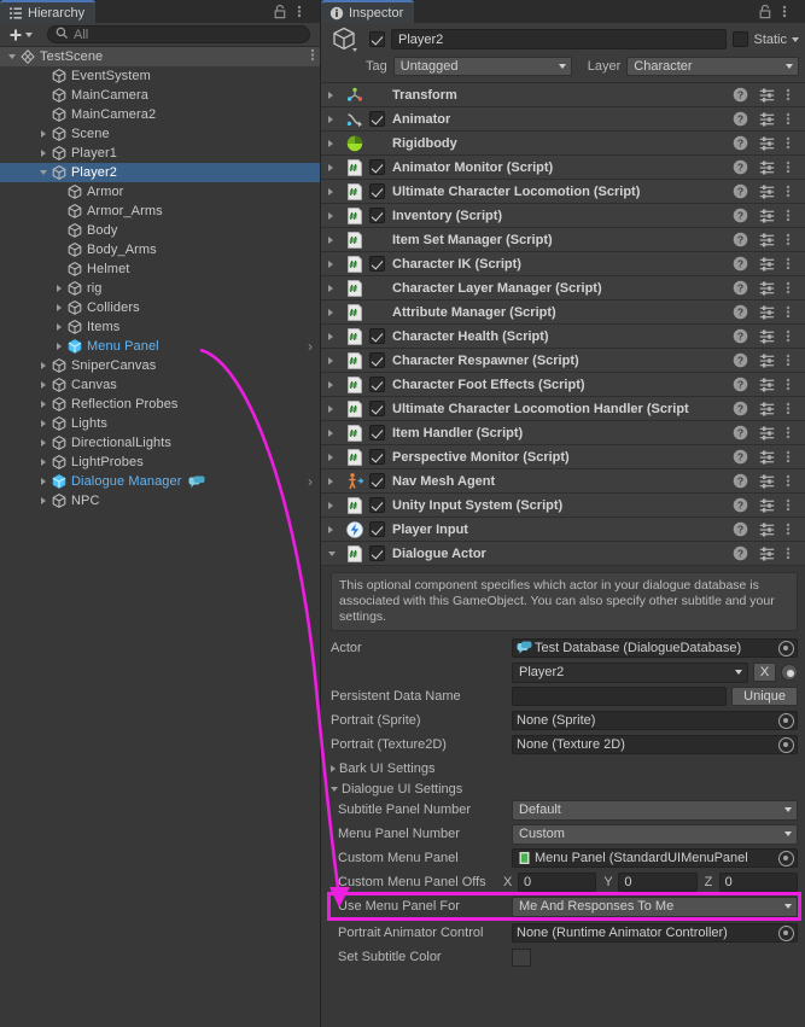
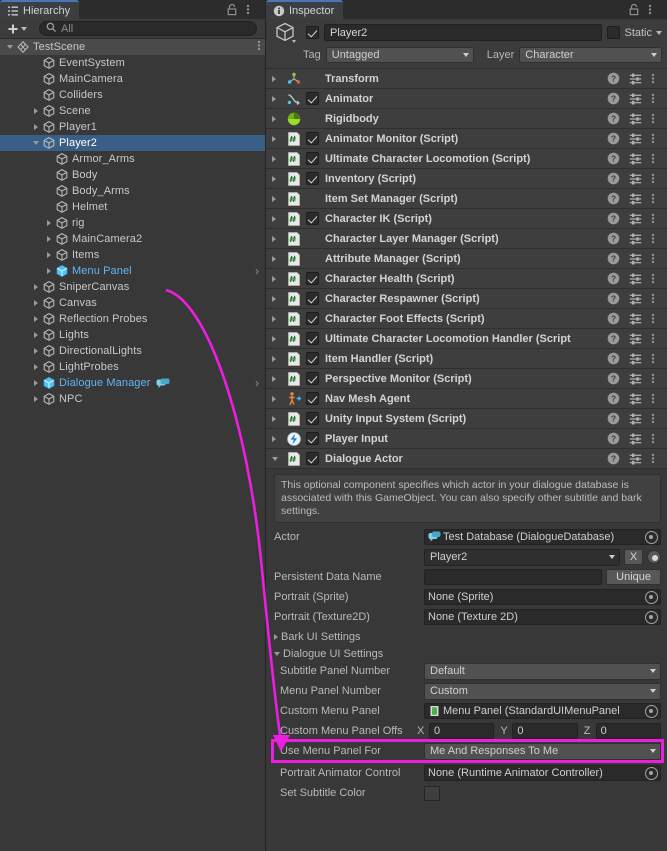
  Hierarchy
  All
  TestScene
  EventSystem
  MainCamera
- MainCamera2
+ Colliders
  Scene
  Player1
  Player2
- Armor
  Armor_Arms
  Body
  Body_Arms
  Helmet
  rig
- Colliders
+ MainCamera2
  Items
  Menu Panel
  ›
  SniperCanvas
  Canvas
  Reflection Probes
  Lights
  DirectionalLights
  LightProbes
  Dialogue Manager
  ›
  NPC
  Inspector
  Player2
  Static
  Tag
  Untagged
  Layer
  Character
  Transform
  ?
  Animator
  ?
  Rigidbody
  ?
  Animator Monitor (Script)
  ?
  Ultimate Character Locomotion (Script)
  ?
  Inventory (Script)
  ?
  Item Set Manager (Script)
  ?
  Character IK (Script)
  ?
  Character Layer Manager (Script)
  ?
  Attribute Manager (Script)
  ?
  Character Health (Script)
  ?
  Character Respawner (Script)
  ?
  Character Foot Effects (Script)
  ?
  Ultimate Character Locomotion Handler (Script
  ?
  Item Handler (Script)
  ?
  Perspective Monitor (Script)
  ?
  Nav Mesh Agent
  ?
  Unity Input System (Script)
  ?
  Player Input
  ?
  Dialogue Actor
  ?
- This optional component specifies which actor in your dialogue database is associated with this GameObject. You can also specify other subtitle and your settings.
+ This optional component specifies which actor in your dialogue database is associated with this GameObject. You can also specify other subtitle and bark settings.
  Actor
  Test Database (DialogueDatabase)
  Player2
  X
  Persistent Data Name
  Unique
  Portrait (Sprite)
  None (Sprite)
  Portrait (Texture2D)
  None (Texture 2D)
  Bark UI Settings
  Dialogue UI Settings
  Subtitle Panel Number
  Default
  Menu Panel Number
  Custom
  Custom Menu Panel
  Menu Panel (StandardUIMenuPanel
  Custom Menu Panel Offs
  X
  0
  Y
  0
  Z
  0
  Use Menu Panel For
  Me And Responses To Me
  Portrait Animator Control
  None (Runtime Animator Controller)
  Set Subtitle Color
